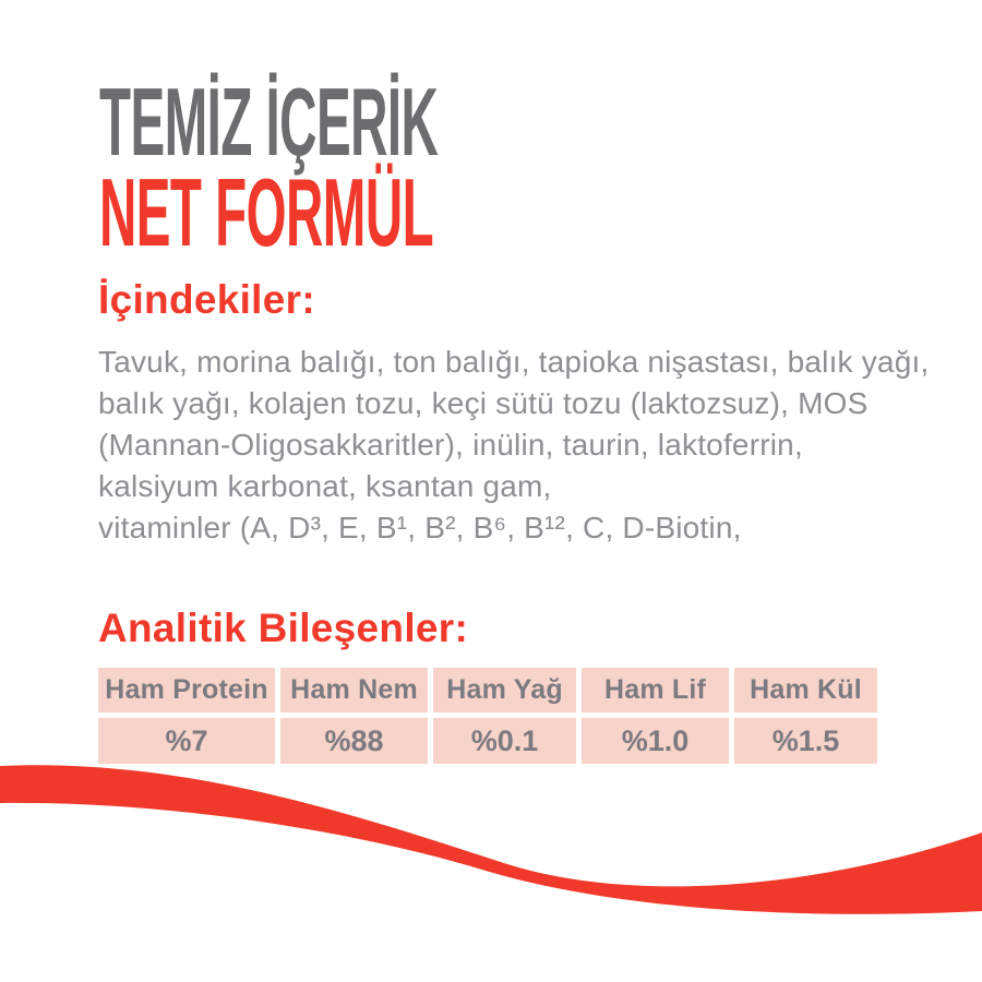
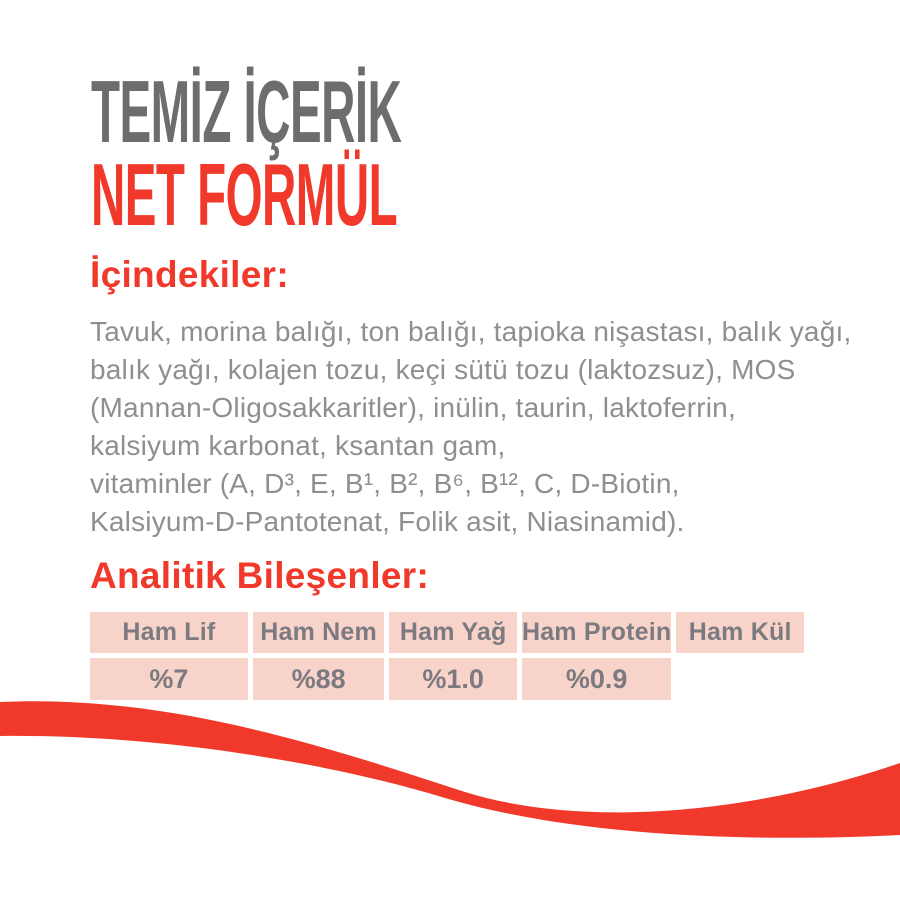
  TEMİZ İÇERİK
  NET FORMÜL
  İçindekiler:
  Tavuk, morina balığı, ton balığı, tapioka nişastası, balık yağı,
  balık yağı, kolajen tozu, keçi sütü tozu (laktozsuz), MOS
  (Mannan-Oligosakkaritler), inülin, taurin, laktoferrin,
  kalsiyum karbonat, ksantan gam,
  vitaminler (A, D³, E, B¹, B², B⁶, B¹², C, D-Biotin,
+ Kalsiyum-D-Pantotenat, Folik asit, Niasinamid).
  Analitik Bileşenler:
- Ham Protein
+ Ham Lif
  Ham Nem
  Ham Yağ
- Ham Lif
+ Ham Protein
  Ham Kül
  %7
  %88
- %0.1
  %1.0
- %1.5
+ %0.9
